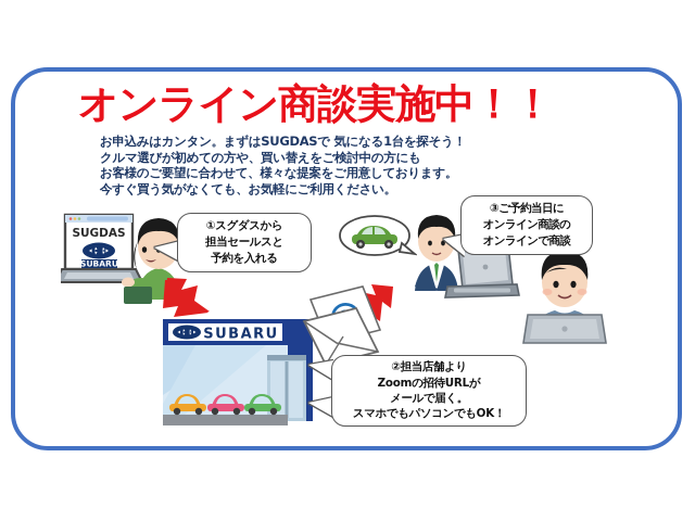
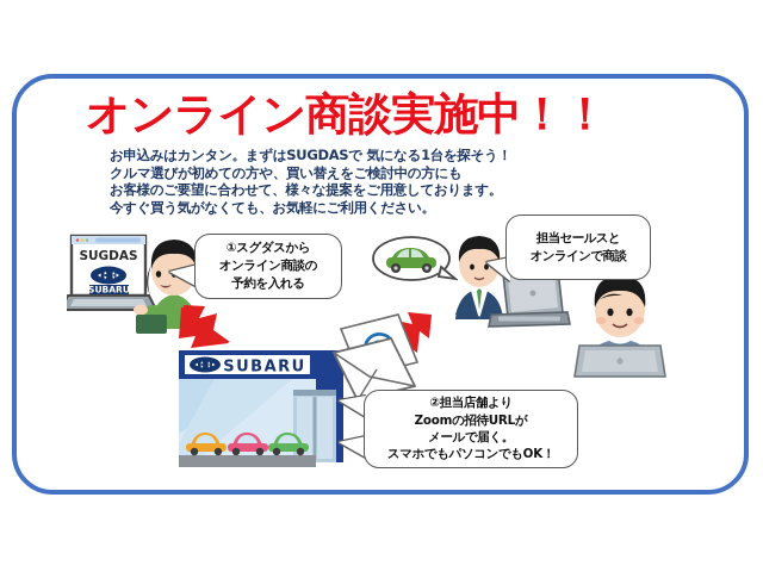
  オンライン商談実施中！！
  お申込みはカンタン。まずはSUGDASで 気になる1台を探そう！
  クルマ選びが初めての方や、買い替えをご検討中の方にも
  お客様のご要望に合わせて、様々な提案をご用意しております。
  今すぐ買う気がなくても、お気軽にご利用ください。
  SUGDAS
  SUBARU
  SUBARU
  ①スグダスから
- 担当セールスと
+ オンライン商談の
  予約を入れる
- ③ご予約当日に
- オンライン商談の
+ 担当セールスと
  オンラインで商談
  ②担当店舗より
  Zoomの招待URLが
  メールで届く。
  スマホでもパソコンでもOK！
